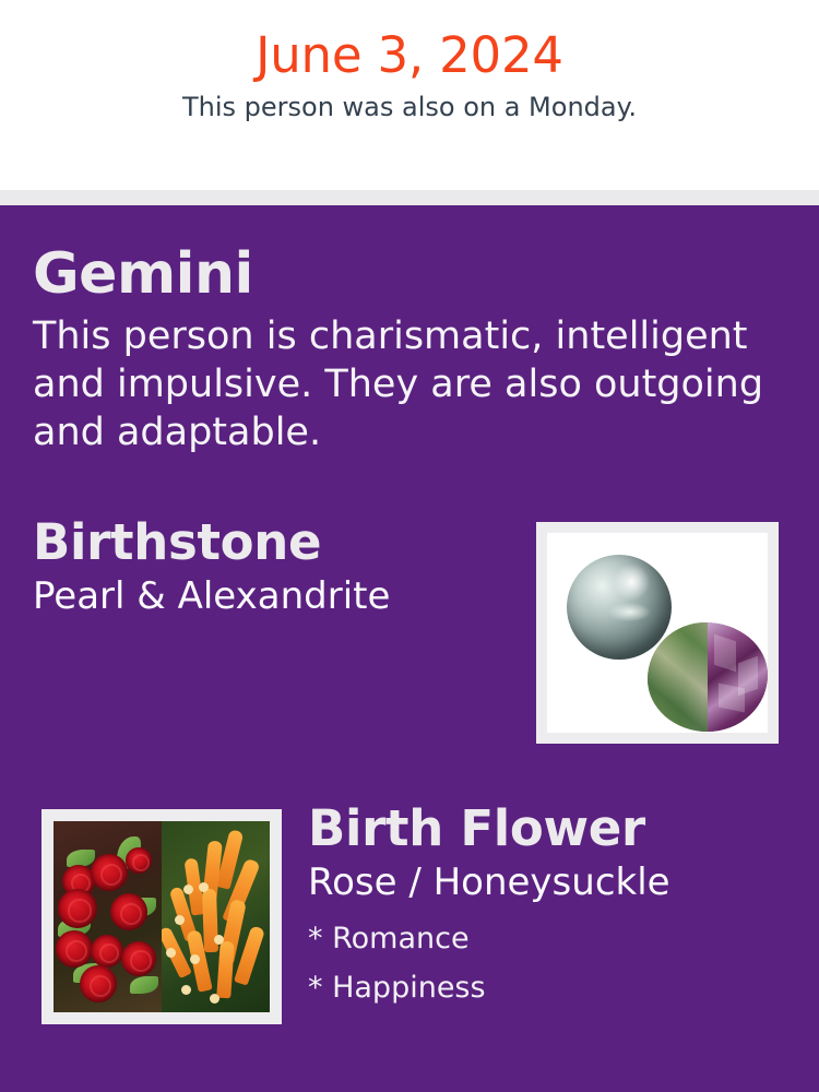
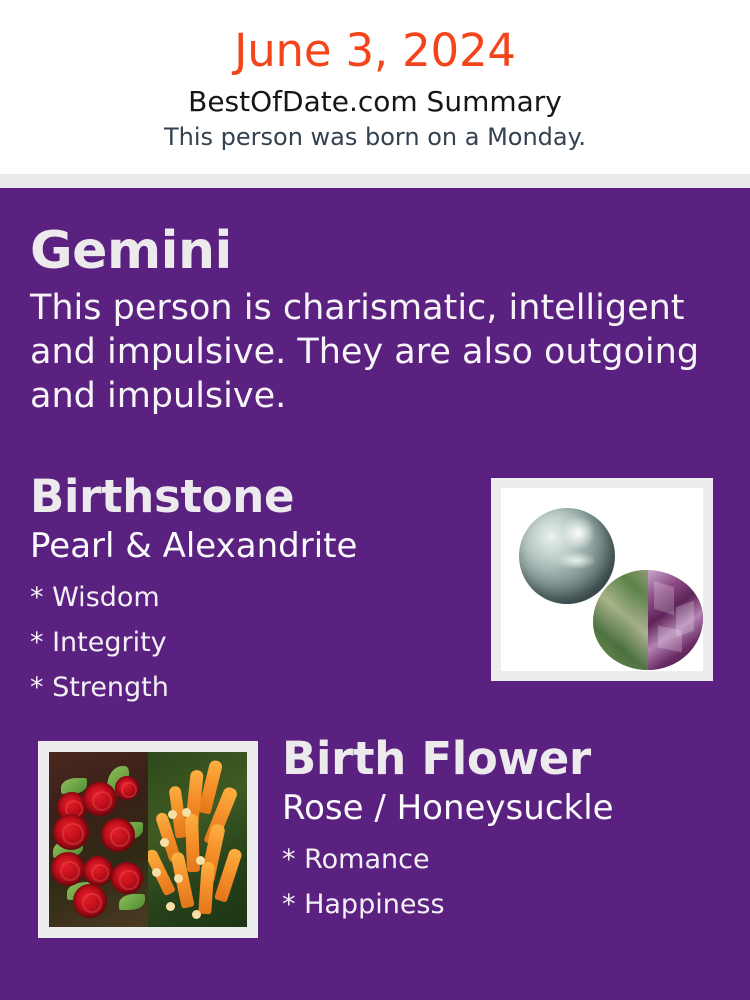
  June 3, 2024
+ BestOfDate.com Summary
- This person was also on a Monday.
+ This person was born on a Monday.
  Gemini
- This person is charismatic, intelligent and impulsive. They are also outgoing and adaptable.
+ This person is charismatic, intelligent and impulsive. They are also outgoing and impulsive.
  Birthstone
  Pearl & Alexandrite
+ * Wisdom
+ * Integrity
+ * Strength
  Birth Flower
  Rose / Honeysuckle
  * Romance
  * Happiness
